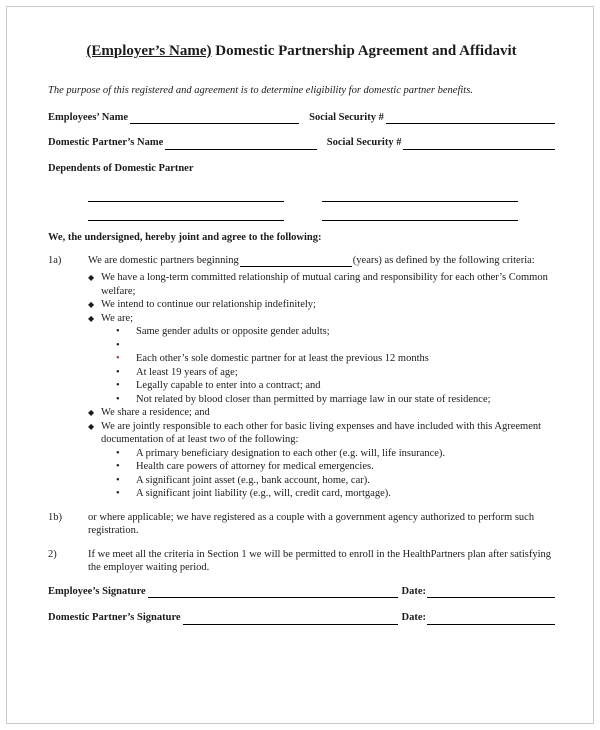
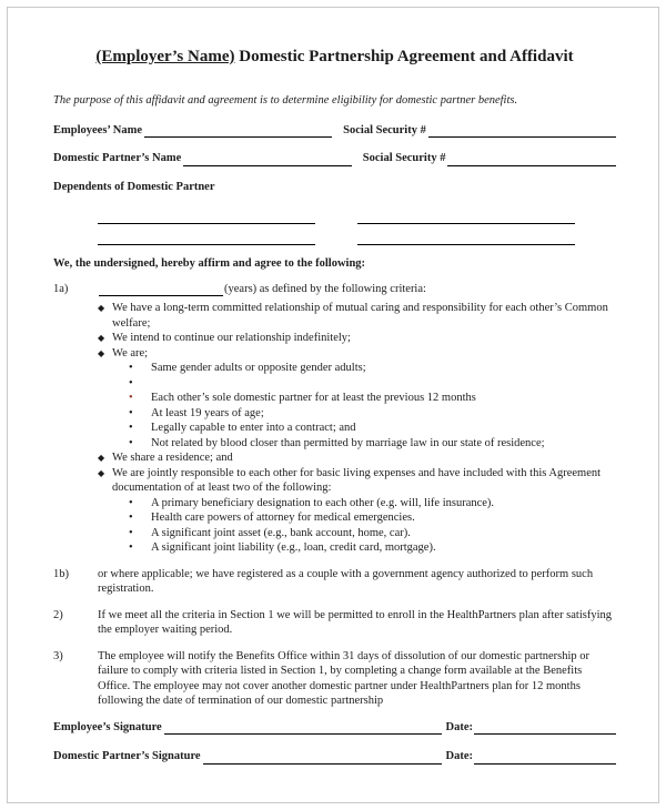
  (Employer’s Name) Domestic Partnership Agreement and Affidavit
- The purpose of this registered and agreement is to determine eligibility for domestic partner benefits.
+ The purpose of this affidavit and agreement is to determine eligibility for domestic partner benefits.
  Employees’ Name
  Social Security #
  Domestic Partner’s Name
  Social Security #
  Dependents of Domestic Partner
- We, the undersigned, hereby joint and agree to the following:
+ We, the undersigned, hereby affirm and agree to the following:
  1a)
- We are domestic partners beginning
  (years) as defined by the following criteria:
  ◆
  We have a long-term committed relationship of mutual caring and responsibility for each other’s Common welfare;
  ◆
  We intend to continue our relationship indefinitely;
  ◆
  We are;
  •
  Same gender adults or opposite gender adults;
  •
  •
  Each other’s sole domestic partner for at least the previous 12 months
  •
  At least 19 years of age;
  •
  Legally capable to enter into a contract; and
  •
  Not related by blood closer than permitted by marriage law in our state of residence;
  ◆
  We share a residence; and
  ◆
  We are jointly responsible to each other for basic living expenses and have included with this Agreement documentation of at least two of the following:
  •
  A primary beneficiary designation to each other (e.g. will, life insurance).
  •
  Health care powers of attorney for medical emergencies.
  •
  A significant joint asset (e.g., bank account, home, car).
  •
- A significant joint liability (e.g., will, credit card, mortgage).
+ A significant joint liability (e.g., loan, credit card, mortgage).
  1b)
  or where applicable; we have registered as a couple with a government agency authorized to perform such registration.
  2)
  If we meet all the criteria in Section 1 we will be permitted to enroll in the HealthPartners plan after satisfying the employer waiting period.
+ 3)
+ The employee will notify the Benefits Office within 31 days of dissolution of our domestic partnership or failure to comply with criteria listed in Section 1, by completing a change form available at the Benefits Office. The employee may not cover another domestic partner under HealthPartners plan for 12 months following the date of termination of our domestic partnership
  Employee’s Signature
  Date:
  Domestic Partner’s Signature
  Date:
